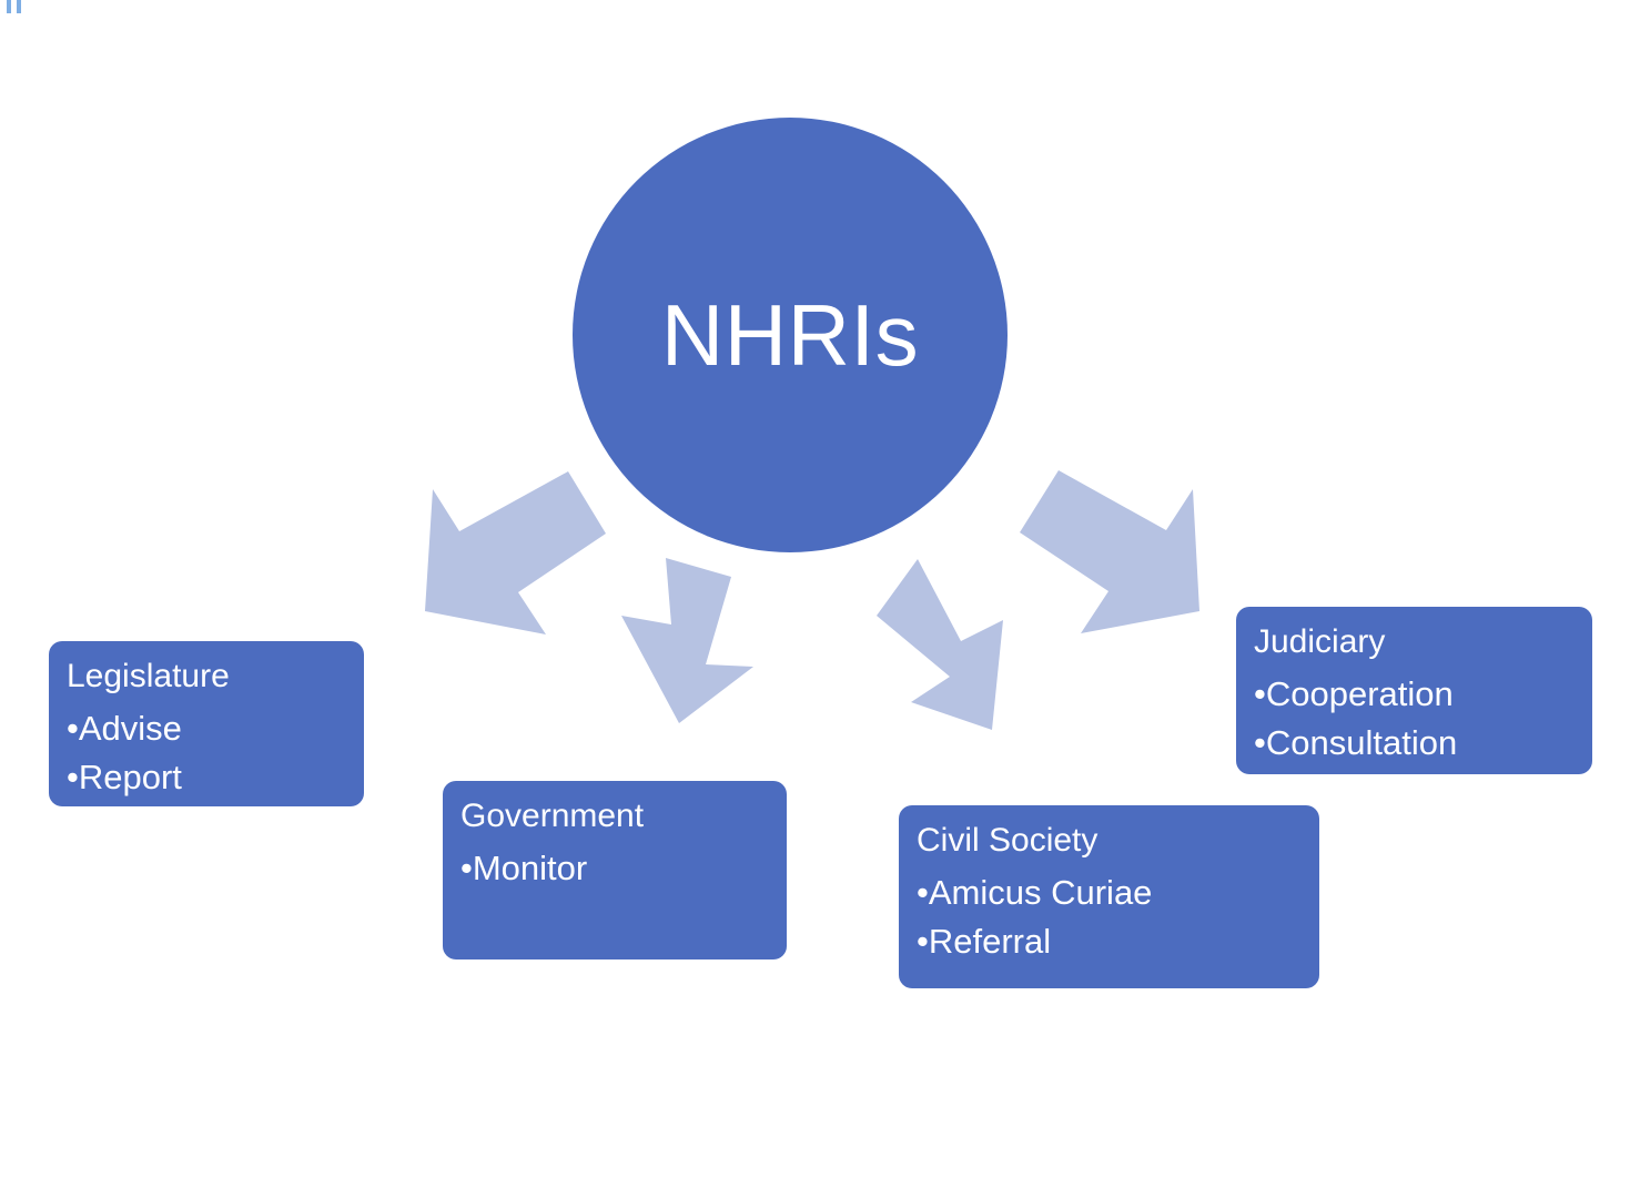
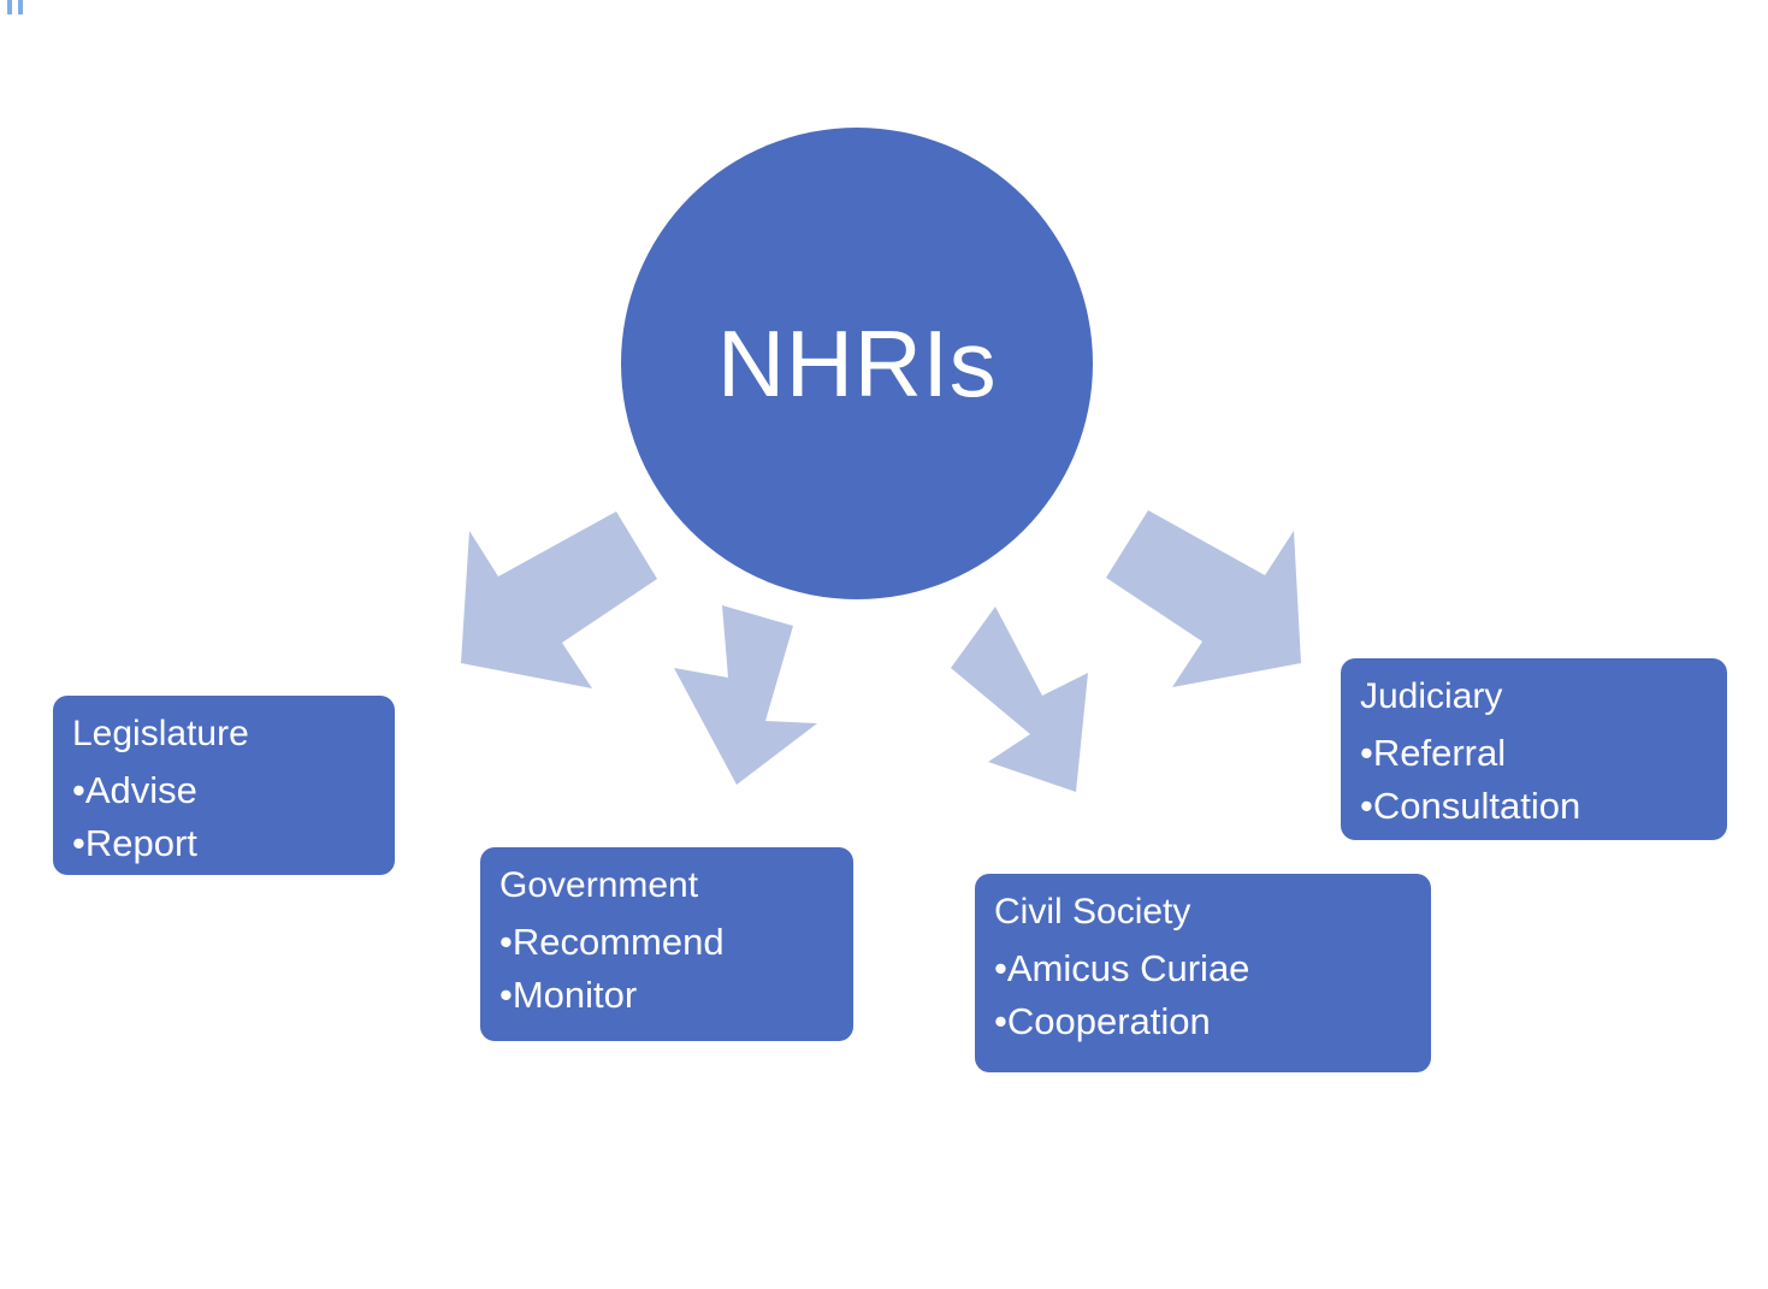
  NHRIs
  Legislature
  •Advise
  •Report
  Government
+ •Recommend
  •Monitor
  Civil Society
  •Amicus Curiae
- •Referral
+ •Cooperation
  Judiciary
- •Cooperation
+ •Referral
  •Consultation
